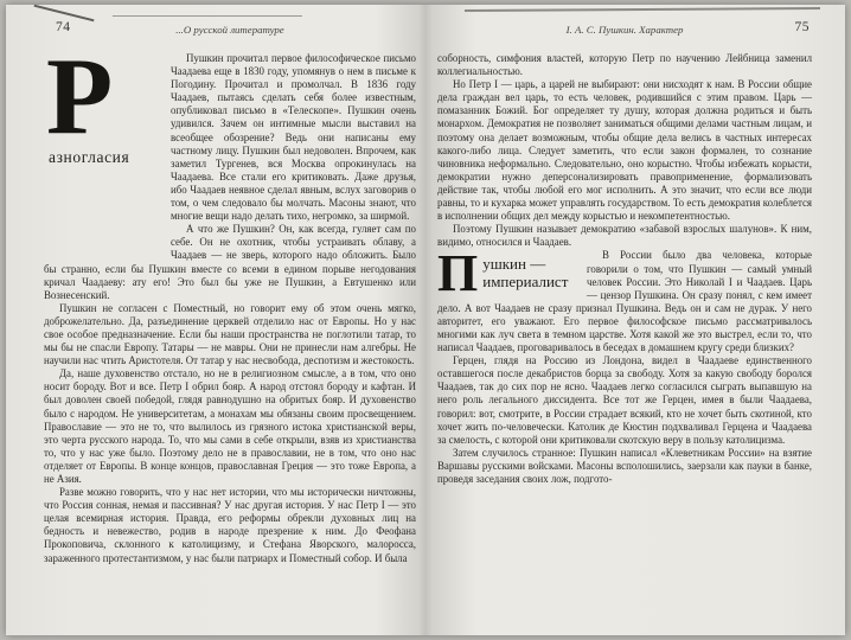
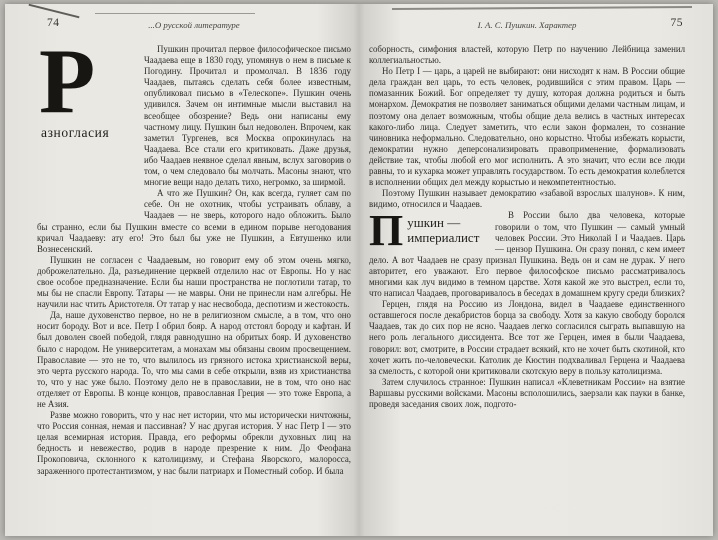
  74
  ...О русской литературе
  Р
  азногласия
  Пушкин прочитал первое философическое письмо Чаадаева еще в 1830 году, упомянув о нем в письме к Погодину. Прочитал и промолчал. В 1836 году Чаадаев, пытаясь сделать себя более известным, опубликовал письмо в «Телескопе». Пушкин очень удивился. Зачем он интимные мысли выставил на всеобщее обозрение? Ведь они написаны ему частному лицу. Пушкин был недоволен. Впрочем, как заметил Тургенев, вся Москва опрокинулась на Чаадаева. Все стали его критиковать. Даже друзья, ибо Чаадаев неявное сделал явным, вслух заговорив о том, о чем следовало бы молчать. Масоны знают, что многие вещи надо делать тихо, негромко, за ширмой.
  А что же Пушкин? Он, как всегда, гуляет сам по себе. Он не охотник, чтобы устраивать облаву, а Чаадаев — не зверь, которого надо обложить. Было бы странно, если бы Пушкин вместе со всеми в едином порыве негодования кричал Чаадаеву: ату его! Это был бы уже не Пушкин, а Евтушенко или Вознесенский.
- Пушкин не согласен с Поместный, но говорит ему об этом очень мягко, доброжелательно. Да, разъединение церквей отделило нас от Европы. Но у нас свое особое предназначение. Если бы наши пространства не поглотили татар, то мы бы не спасли Европу. Татары — не мавры. Они не принесли нам алгебры. Не научили нас чтить Аристотеля. От татар у нас несвобода, деспотизм и жестокость.
+ Пушкин не согласен с Чаадаевым, но говорит ему об этом очень мягко, доброжелательно. Да, разъединение церквей отделило нас от Европы. Но у нас свое особое предназначение. Если бы наши пространства не поглотили татар, то мы бы не спасли Европу. Татары — не мавры. Они не принесли нам алгебры. Не научили нас чтить Аристотеля. От татар у нас несвобода, деспотизм и жестокость.
- Да, наше духовенство отстало, но не в религиозном смысле, а в том, что оно носит бороду. Вот и все. Петр I обрил бояр. А народ отстоял бороду и кафтан. И был доволен своей победой, глядя равнодушно на обритых бояр. И духовенство было с народом. Не университетам, а монахам мы обязаны своим просвещением. Православие — это не то, что вылилось из грязного истока христианской веры, это черта русского народа. То, что мы сами в себе открыли, взяв из христианства то, что у нас уже было. Поэтому дело не в православии, не в том, что оно нас отделяет от Европы. В конце концов, православная Греция — это тоже Европа, а не Азия.
+ Да, наше духовенство первое, но не в религиозном смысле, а в том, что оно носит бороду. Вот и все. Петр I обрил бояр. А народ отстоял бороду и кафтан. И был доволен своей победой, глядя равнодушно на обритых бояр. И духовенство было с народом. Не университетам, а монахам мы обязаны своим просвещением. Православие — это не то, что вылилось из грязного истока христианской веры, это черта русского народа. То, что мы сами в себе открыли, взяв из христианства то, что у нас уже было. Поэтому дело не в православии, не в том, что оно нас отделяет от Европы. В конце концов, православная Греция — это тоже Европа, а не Азия.
  Разве можно говорить, что у нас нет истории, что мы исторически ничтожны, что Россия сонная, немая и пассивная? У нас другая история. У нас Петр I — это целая всемирная история. Правда, его реформы обрекли духовных лиц на бедность и невежество, родив в народе презрение к ним. До Феофана Прокоповича, склонного к католицизму, и Стефана Яворского, малоросса, зараженного протестантизмом, у нас были патриарх и Поместный собор. И была
  I. А. С. Пушкин. Характер
  75
  соборность, симфония властей, которую Петр по научению Лейбница заменил коллегиальностью.
  Но Петр I — царь, а царей не выбирают: они нисходят к нам. В России общие дела граждан вел царь, то есть человек, родившийся с этим правом. Царь — помазанник Божий. Бог определяет ту душу, которая должна родиться и быть монархом. Демократия не позволяет заниматься общими делами частным лицам, и поэтому она делает возможным, чтобы общие дела велись в частных интересах какого-либо лица. Следует заметить, что если закон формален, то сознание чиновника неформально. Следовательно, оно корыстно. Чтобы избежать корысти, демократии нужно деперсонализировать правоприменение, формализовать действие так, чтобы любой его мог исполнить. А это значит, что если все люди равны, то и кухарка может управлять государством. То есть демократия колеблется в исполнении общих дел между корыстью и некомпетентностью.
  Поэтому Пушкин называет демократию «забавой взрослых шалунов». К ним, видимо, относился и Чаадаев.
  П
  ушкин —
  империалист
- В России было два человека, которые говорили о том, что Пушкин — самый умный человек России. Это Николай I и Чаадаев. Царь — цензор Пушкина. Он сразу понял, с кем имеет дело. А вот Чаадаев не сразу признал Пушкина. Ведь он и сам не дурак. У него авторитет, его уважают. Его первое философское письмо рассматривалось многими как луч света в темном царстве. Хотя какой же это выстрел, если то, что написал Чаадаев, проговаривалось в беседах в домашнем кругу среди близких?
+ В России было два человека, которые говорили о том, что Пушкин — самый умный человек России. Это Николай I и Чаадаев. Царь — цензор Пушкина. Он сразу понял, с кем имеет дело. А вот Чаадаев не сразу признал Пушкина. Ведь он и сам не дурак. У него авторитет, его уважают. Его первое философское письмо рассматривалось многими как луч видимо в темном царстве. Хотя какой же это выстрел, если то, что написал Чаадаев, проговаривалось в беседах в домашнем кругу среди близких?
  Герцен, глядя на Россию из Лондона, видел в Чаадаеве единственного оставшегося после декабристов борца за свободу. Хотя за какую свободу боролся Чаадаев, так до сих пор не ясно. Чаадаев легко согласился сыграть выпавшую на него роль легального диссидента. Все тот же Герцен, имея в были Чаадаева, говорил: вот, смотрите, в России страдает всякий, кто не хочет быть скотиной, кто хочет жить по-человечески. Католик де Кюстин подхваливал Герцена и Чаадаева за смелость, с которой они критиковали скотскую веру в пользу католицизма.
  Затем случилось странное: Пушкин написал «Клеветникам России» на взятие Варшавы русскими войсками. Масоны всполошились, заерзали как пауки в банке, проведя заседания своих лож, подгото-
